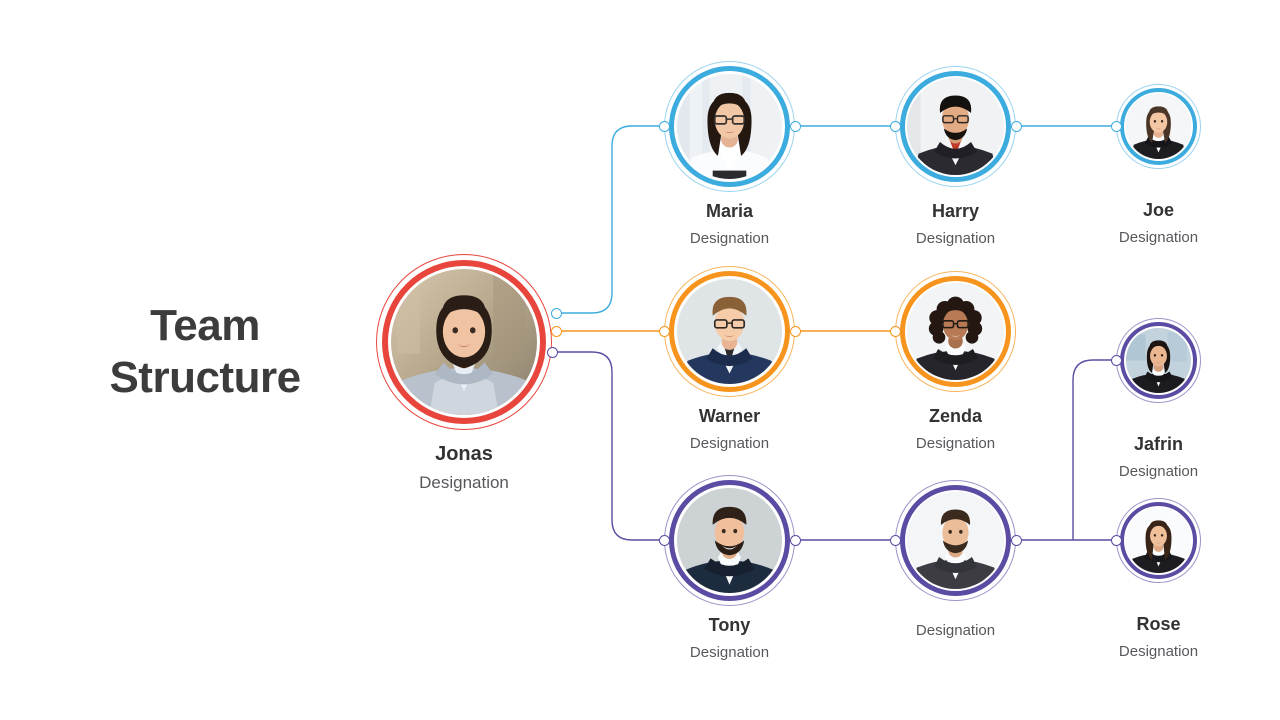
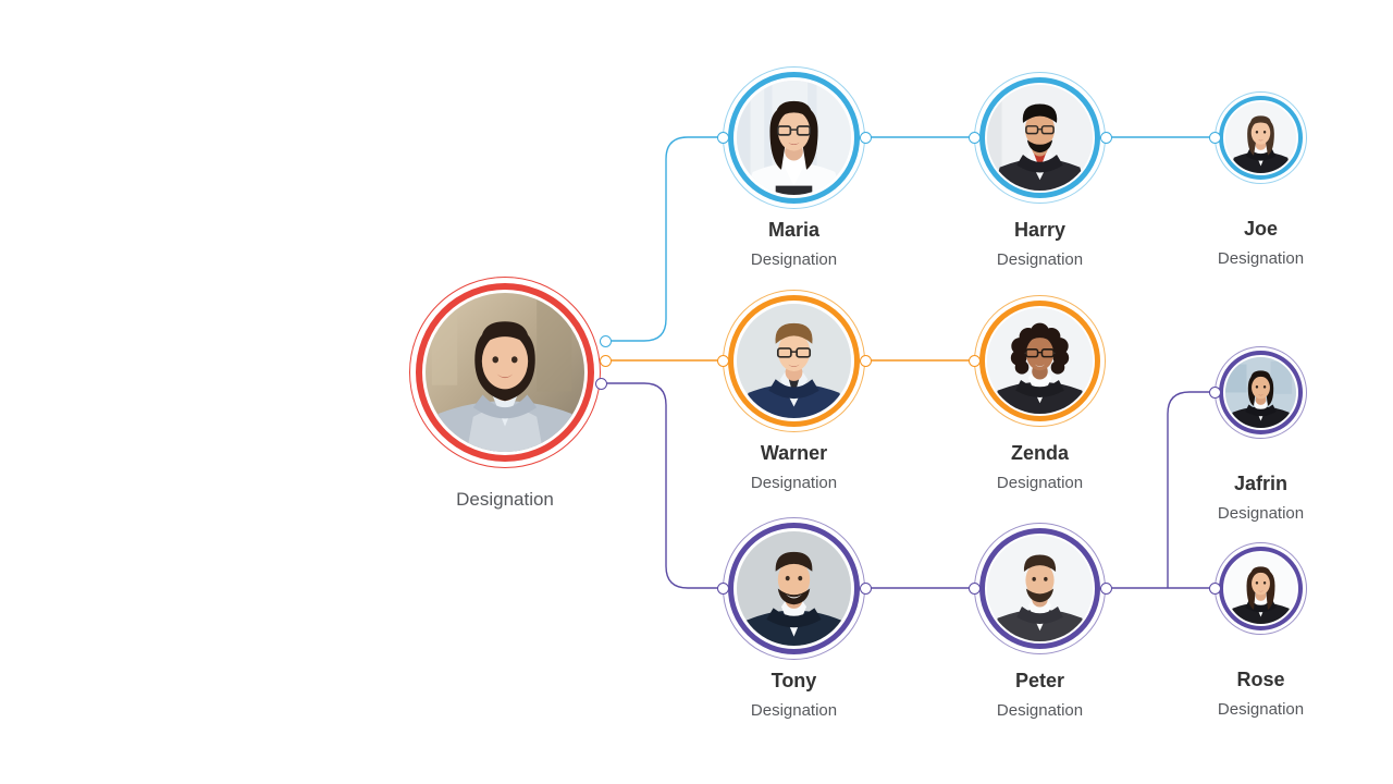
- Team
- Structure
- Jonas
  Designation
  Maria
  Designation
  Harry
  Designation
  Joe
  Designation
  Warner
  Designation
  Zenda
  Designation
  Tony
  Designation
+ Peter
  Designation
  Jafrin
  Designation
  Rose
  Designation
